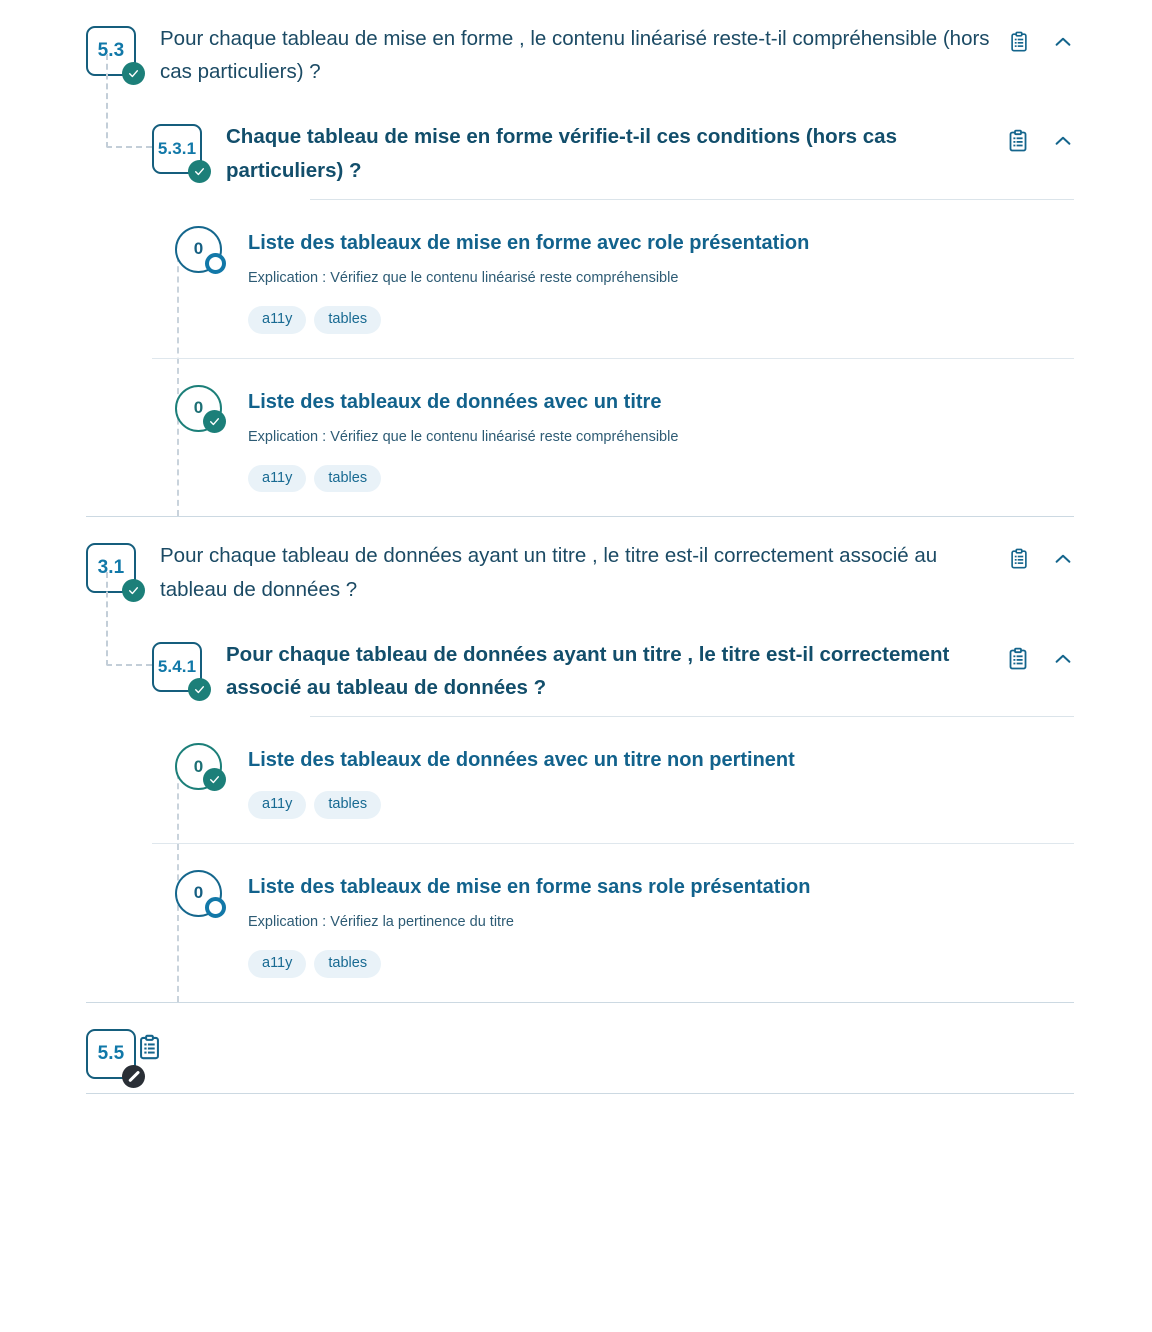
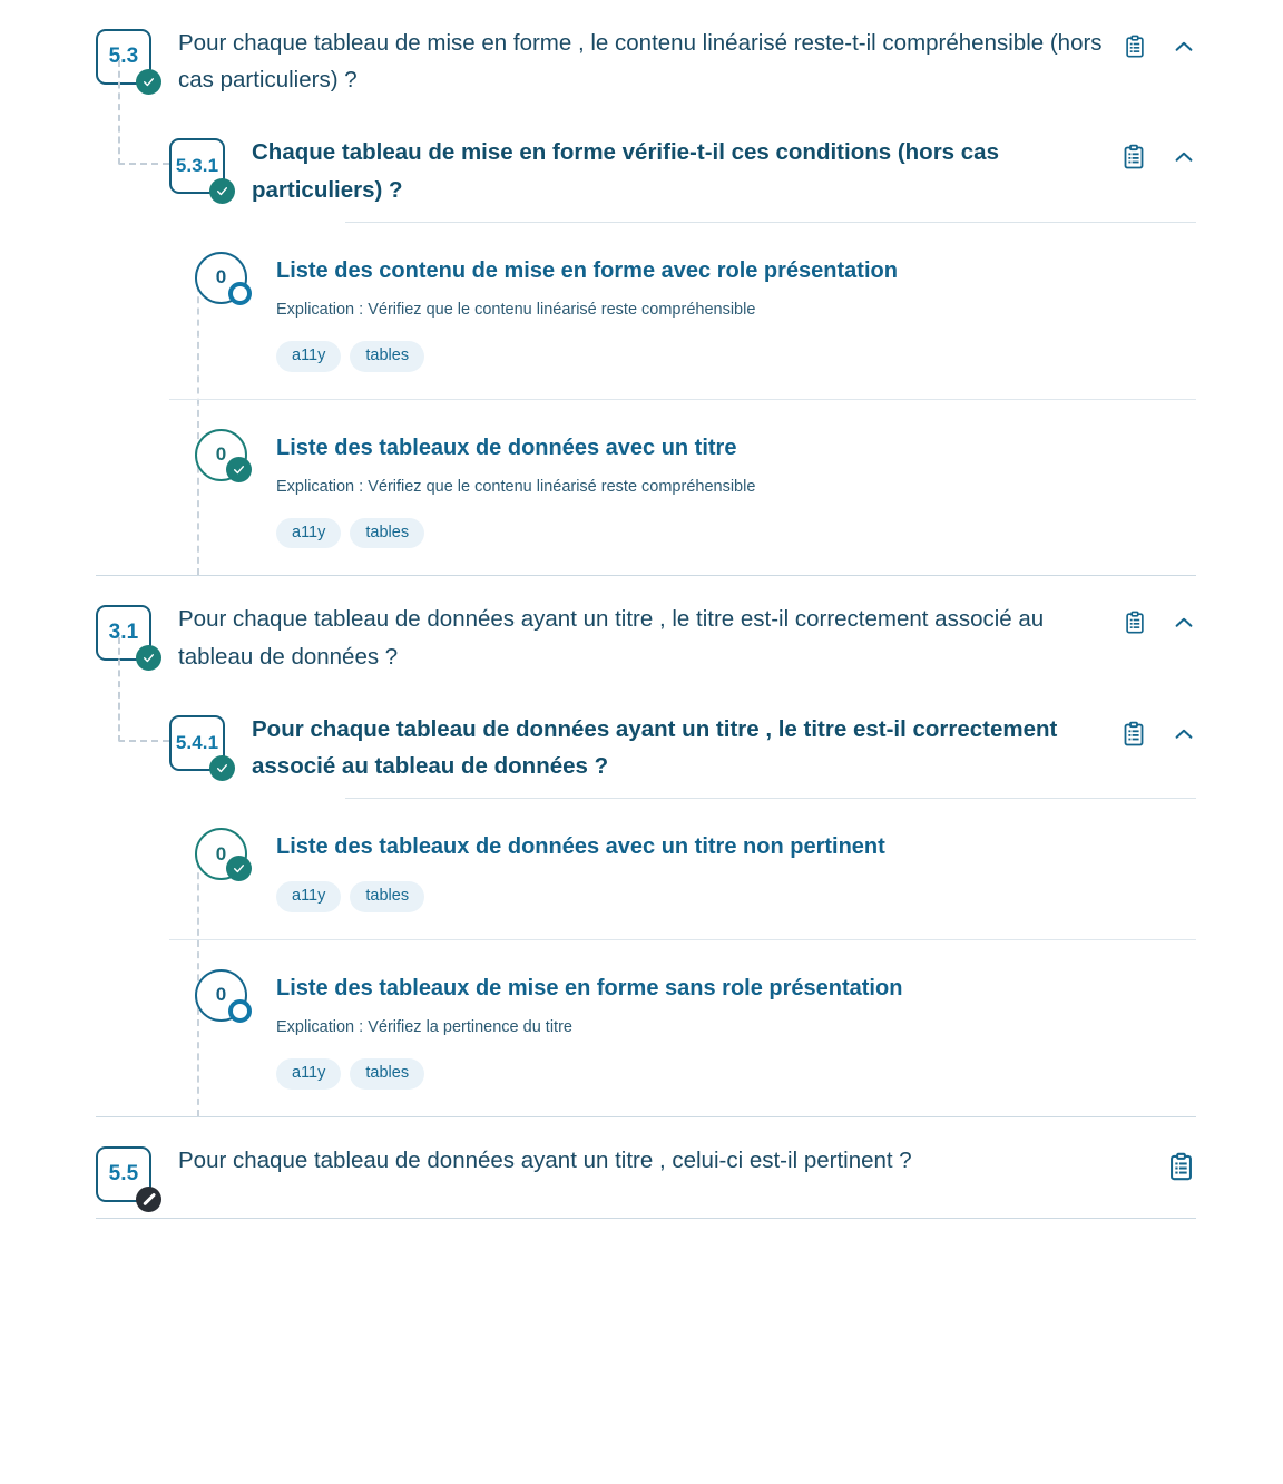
  5.3
  Pour chaque tableau de mise en forme , le contenu linéarisé reste-t-il compréhensible (hors cas particuliers) ?
  5.3.1
  Chaque tableau de mise en forme vérifie-t-il ces conditions (hors cas particuliers) ?
  0
- Liste des tableaux de mise en forme avec role présentation
+ Liste des contenu de mise en forme avec role présentation
  Explication : Vérifiez que le contenu linéarisé reste compréhensible
  a11y
  tables
  0
  Liste des tableaux de données avec un titre
  Explication : Vérifiez que le contenu linéarisé reste compréhensible
  a11y
  tables
  3.1
  Pour chaque tableau de données ayant un titre , le titre est-il correctement associé au tableau de données ?
  5.4.1
  Pour chaque tableau de données ayant un titre , le titre est-il correctement associé au tableau de données ?
  0
  Liste des tableaux de données avec un titre non pertinent
  a11y
  tables
  0
  Liste des tableaux de mise en forme sans role présentation
  Explication : Vérifiez la pertinence du titre
  a11y
  tables
  5.5
+ Pour chaque tableau de données ayant un titre , celui-ci est-il pertinent ?
